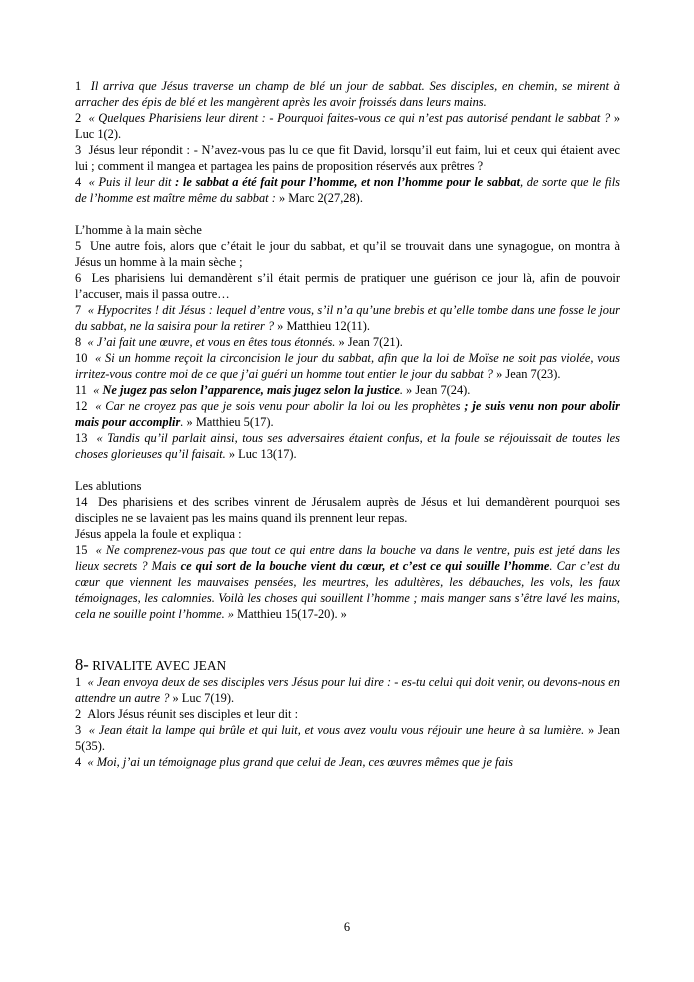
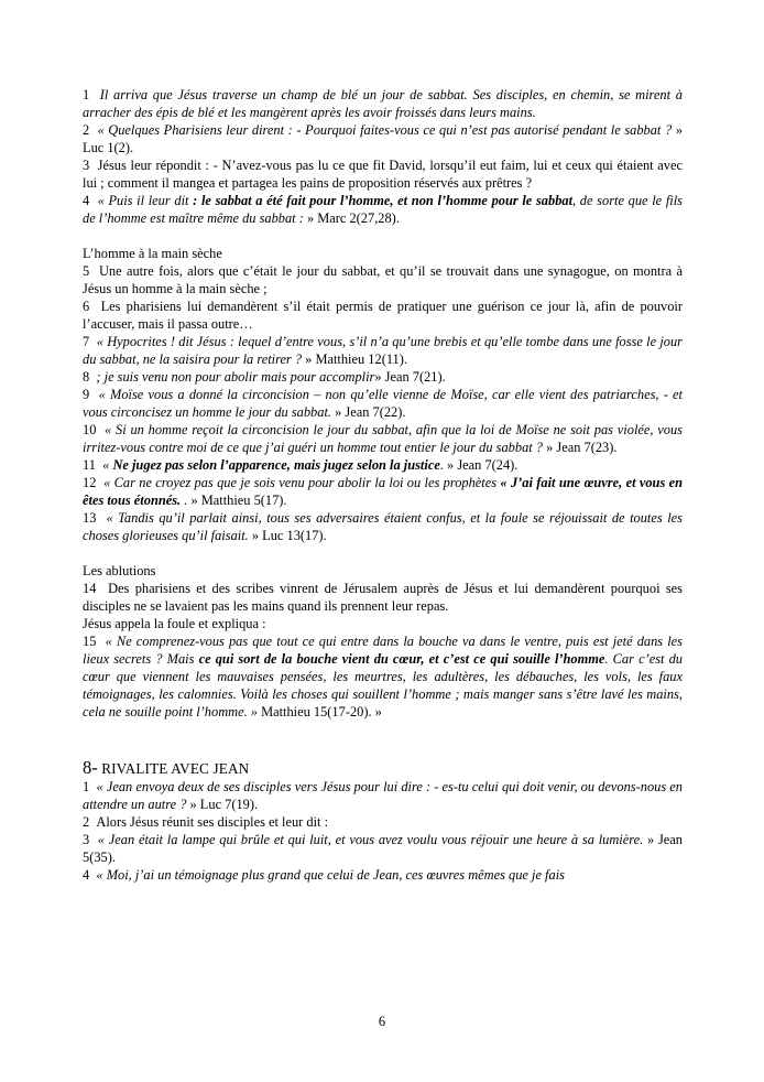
  1 Il arriva que Jésus traverse un champ de blé un jour de sabbat. Ses disciples, en chemin, se mirent à arracher des épis de blé et les mangèrent après les avoir froissés dans leurs mains.
  2 « Quelques Pharisiens leur dirent : - Pourquoi faites-vous ce qui n’est pas autorisé pendant le sabbat ? » Luc 1(2).
  3 Jésus leur répondit : - N’avez-vous pas lu ce que fit David, lorsqu’il eut faim, lui et ceux qui étaient avec lui ; comment il mangea et partagea les pains de proposition réservés aux prêtres ?
  4 « Puis il leur dit : le sabbat a été fait pour l’homme, et non l’homme pour le sabbat, de sorte que le fils de l’homme est maître même du sabbat : » Marc 2(27,28).
  L’homme à la main sèche
  5 Une autre fois, alors que c’était le jour du sabbat, et qu’il se trouvait dans une synagogue, on montra à Jésus un homme à la main sèche ;
  6 Les pharisiens lui demandèrent s’il était permis de pratiquer une guérison ce jour là, afin de pouvoir l’accuser, mais il passa outre…
  7 « Hypocrites ! dit Jésus : lequel d’entre vous, s’il n’a qu’une brebis et qu’elle tombe dans une fosse le jour du sabbat, ne la saisira pour la retirer ? » Matthieu 12(11).
- 8 « J’ai fait une œuvre, et vous en êtes tous étonnés. » Jean 7(21).
+ 8 ; je suis venu non pour abolir mais pour accomplir» Jean 7(21).
+ 9 « Moïse vous a donné la circoncision – non qu’elle vienne de Moïse, car elle vient des patriarches, - et vous circoncisez un homme le jour du sabbat. » Jean 7(22).
  10 « Si un homme reçoit la circoncision le jour du sabbat, afin que la loi de Moïse ne soit pas violée, vous irritez-vous contre moi de ce que j’ai guéri un homme tout entier le jour du sabbat ? » Jean 7(23).
  11 « Ne jugez pas selon l’apparence, mais jugez selon la justice. » Jean 7(24).
- 12 « Car ne croyez pas que je sois venu pour abolir la loi ou les prophètes ; je suis venu non pour abolir mais pour accomplir. » Matthieu 5(17).
+ 12 « Car ne croyez pas que je sois venu pour abolir la loi ou les prophètes « J’ai fait une œuvre, et vous en êtes tous étonnés. . » Matthieu 5(17).
  13 « Tandis qu’il parlait ainsi, tous ses adversaires étaient confus, et la foule se réjouissait de toutes les choses glorieuses qu’il faisait. » Luc 13(17).
  Les ablutions
  14 Des pharisiens et des scribes vinrent de Jérusalem auprès de Jésus et lui demandèrent pourquoi ses disciples ne se lavaient pas les mains quand ils prennent leur repas.
  Jésus appela la foule et expliqua :
  15 « Ne comprenez-vous pas que tout ce qui entre dans la bouche va dans le ventre, puis est jeté dans les lieux secrets ? Mais ce qui sort de la bouche vient du cœur, et c’est ce qui souille l’homme. Car c’est du cœur que viennent les mauvaises pensées, les meurtres, les adultères, les débauches, les vols, les faux témoignages, les calomnies. Voilà les choses qui souillent l’homme ; mais manger sans s’être lavé les mains, cela ne souille point l’homme. » Matthieu 15(17-20). »
  8- RIVALITE AVEC JEAN
  1 « Jean envoya deux de ses disciples vers Jésus pour lui dire : - es-tu celui qui doit venir, ou devons-nous en attendre un autre ? » Luc 7(19).
  2 Alors Jésus réunit ses disciples et leur dit :
  3 « Jean était la lampe qui brûle et qui luit, et vous avez voulu vous réjouir une heure à sa lumière. » Jean 5(35).
  4 « Moi, j’ai un témoignage plus grand que celui de Jean, ces œuvres mêmes que je fais
  6
